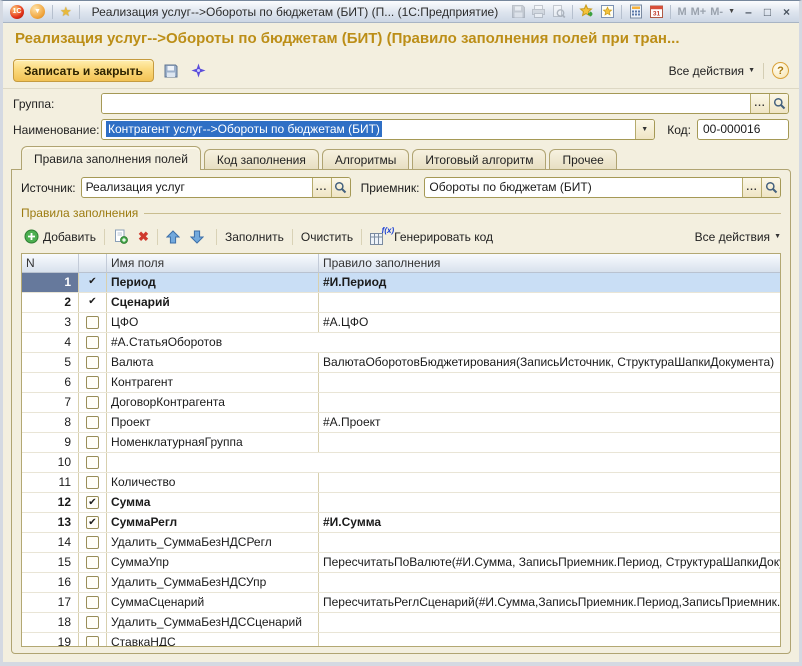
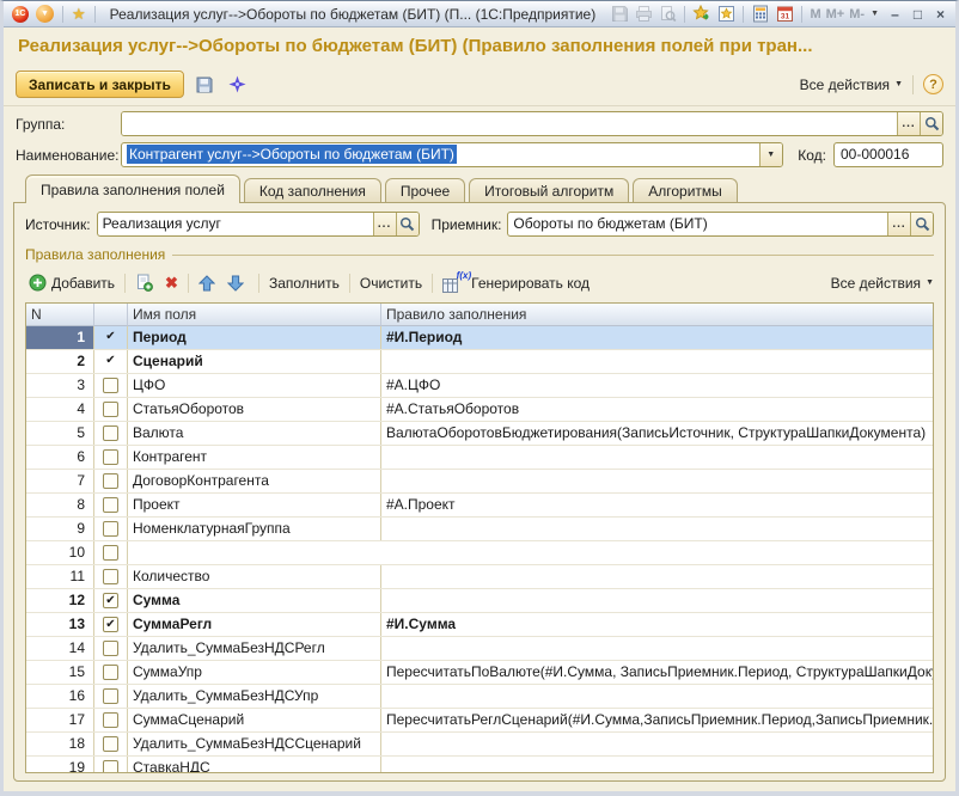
  ★
  Реализация услуг-->Обороты по бюджетам (БИТ) (П... (1С:Предприятие)
  M
  M+
  M-
  –
  □
  ×
  Реализация услуг-->Обороты по бюджетам (БИТ) (Правило заполнения полей при тран...
  Записать и закрыть
  Все действия
  ?
  Группа:
  ...
  Наименование:
  Контрагент услуг-->Обороты по бюджетам (БИТ)
  Код:
  00-000016
  Правила заполнения полей
  Код заполнения
- Алгоритмы
+ Прочее
  Итоговый алгоритм
- Прочее
+ Алгоритмы
  Источник:
  Реализация услуг
  ...
  Приемник:
  Обороты по бюджетам (БИТ)
  ...
  Правила заполнения
  Добавить
  ✖
  Заполнить
  Очистить
  f(x)
  Генерировать код
  Все действия
  N
  Имя поля
  Правило заполнения
  1
  ✔
  Период
  #И.Период
  2
  ✔
  Сценарий
  3
  ЦФО
  #А.ЦФО
  4
+ СтатьяОборотов
  #А.СтатьяОборотов
  5
  Валюта
  ВалютаОборотовБюджетирования(ЗаписьИсточник, СтруктураШапкиДокумента)
  6
  Контрагент
  7
  ДоговорКонтрагента
  8
  Проект
  #А.Проект
  9
  НоменклатурнаяГруппа
  10
  11
  Количество
  12
  ✔
  Сумма
  13
  ✔
  СуммаРегл
  #И.Сумма
  14
  Удалить_СуммаБезНДСРегл
  15
  СуммаУпр
  ПересчитатьПоВалюте(#И.Сумма, ЗаписьПриемник.Период, СтруктураШапкиДок
  16
  Удалить_СуммаБезНДСУпр
  17
  СуммаСценарий
  ПересчитатьРеглСценарий(#И.Сумма,ЗаписьПриемник.Период,ЗаписьПриемник.
  18
  Удалить_СуммаБезНДССценарий
  19
  СтавкаНДС
